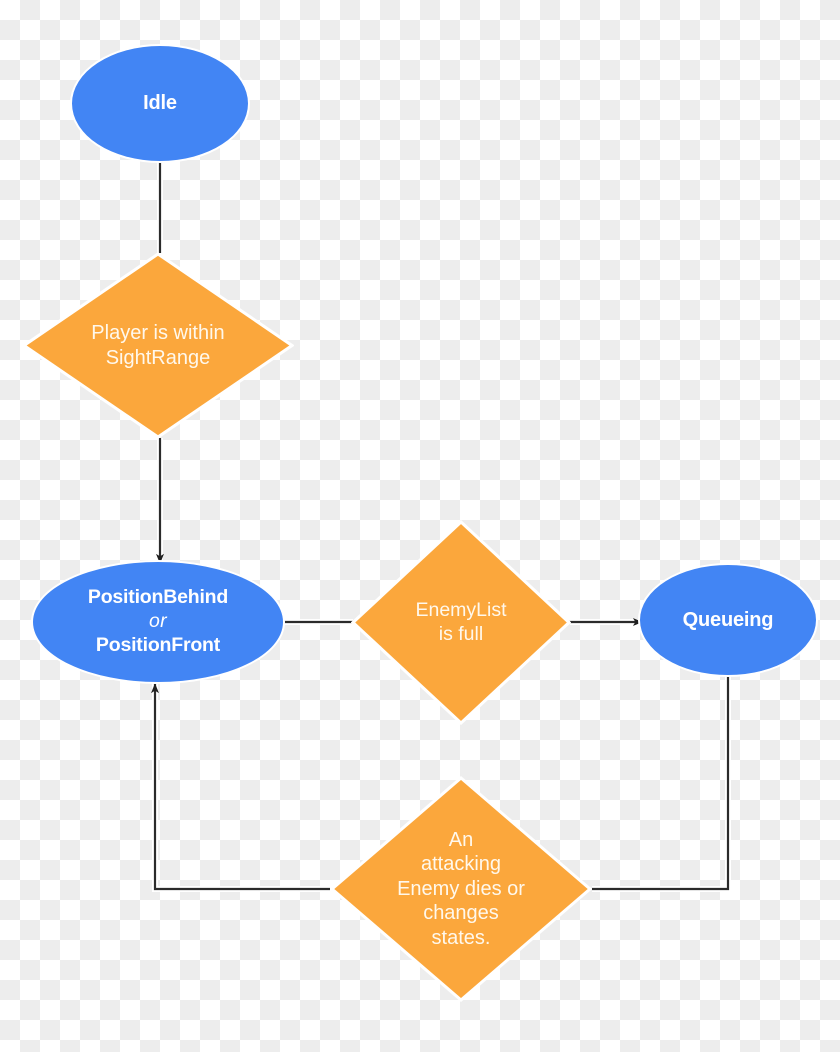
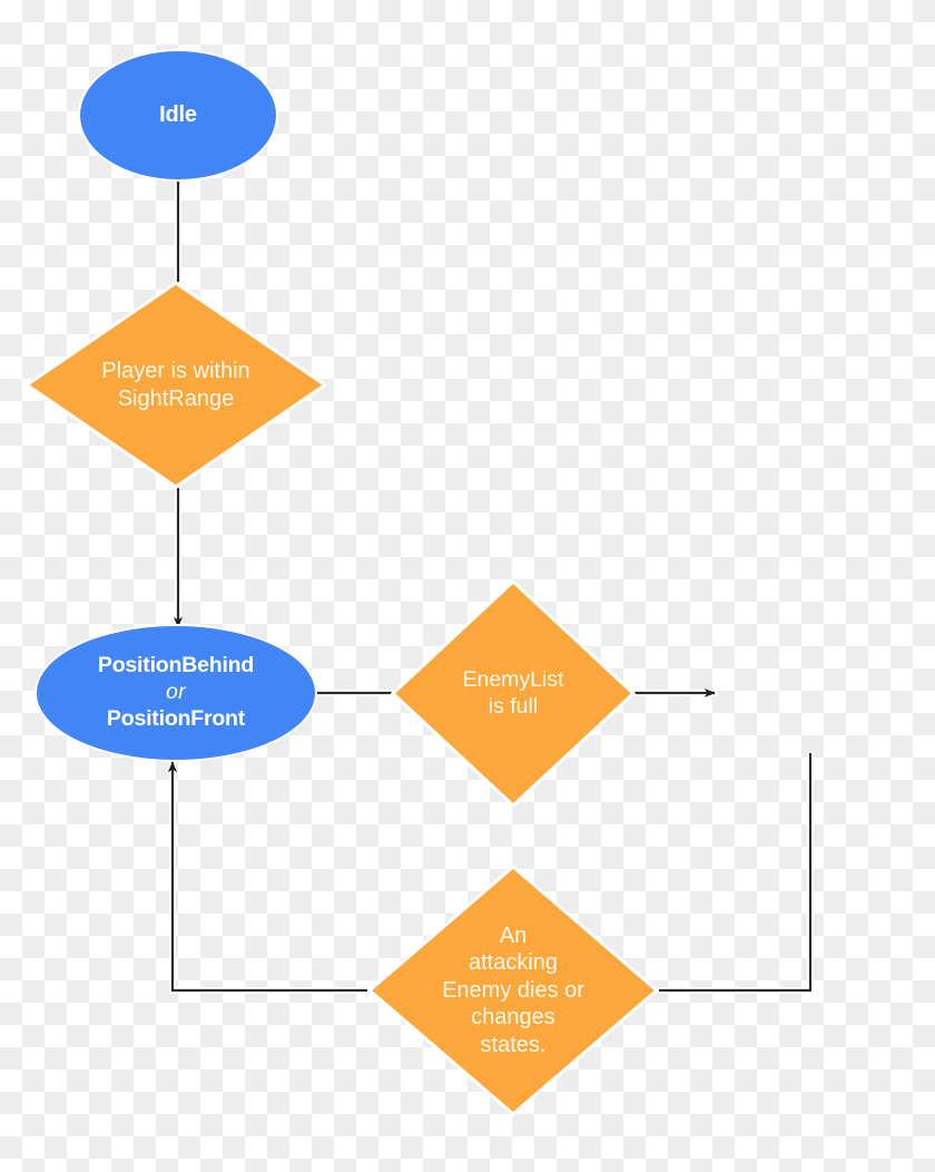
  Idle
  Player is within
  SightRange
  PositionBehind
  or
  PositionFront
  EnemyList
  is full
- Queueing
  An
  attacking
  Enemy dies or
  changes
  states.
